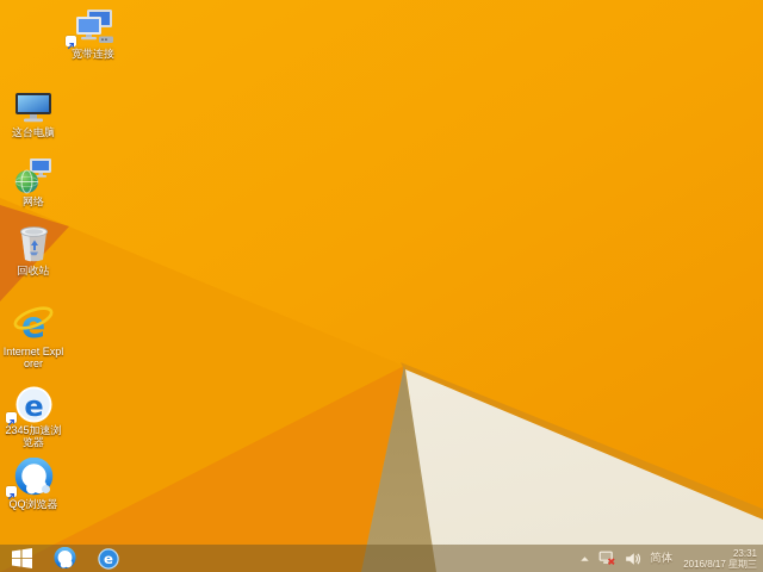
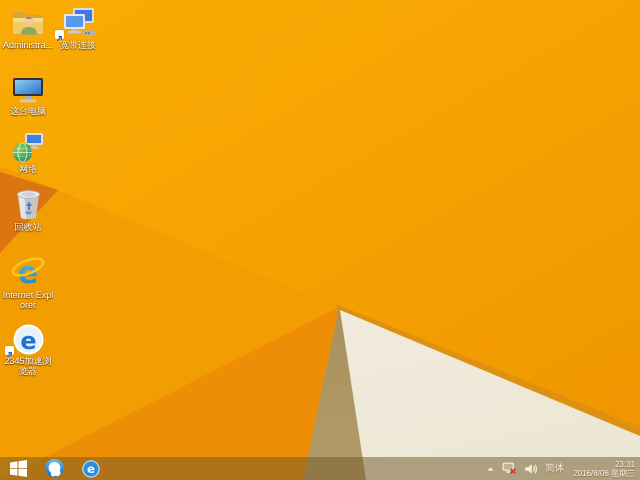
+ Administra...
  宽带连接
  这台电脑
  网络
  回收站
  Internet Explorer
  e
  2345加速浏览器
- QQ浏览器
  e
  简体
  23:31
- 2016/8/17 星期三
+ 2016/8/06 星期三
